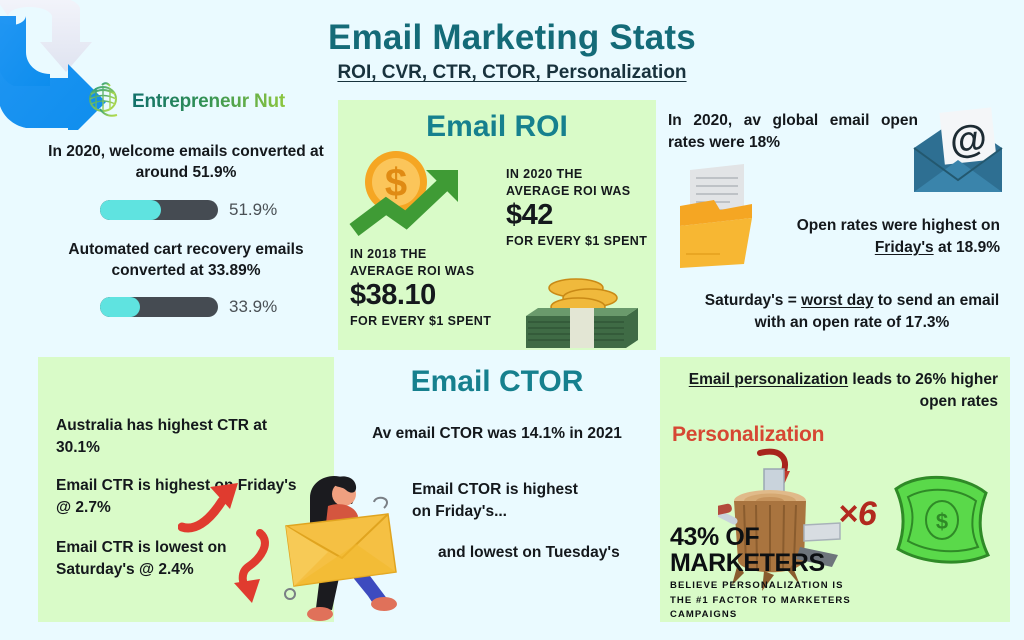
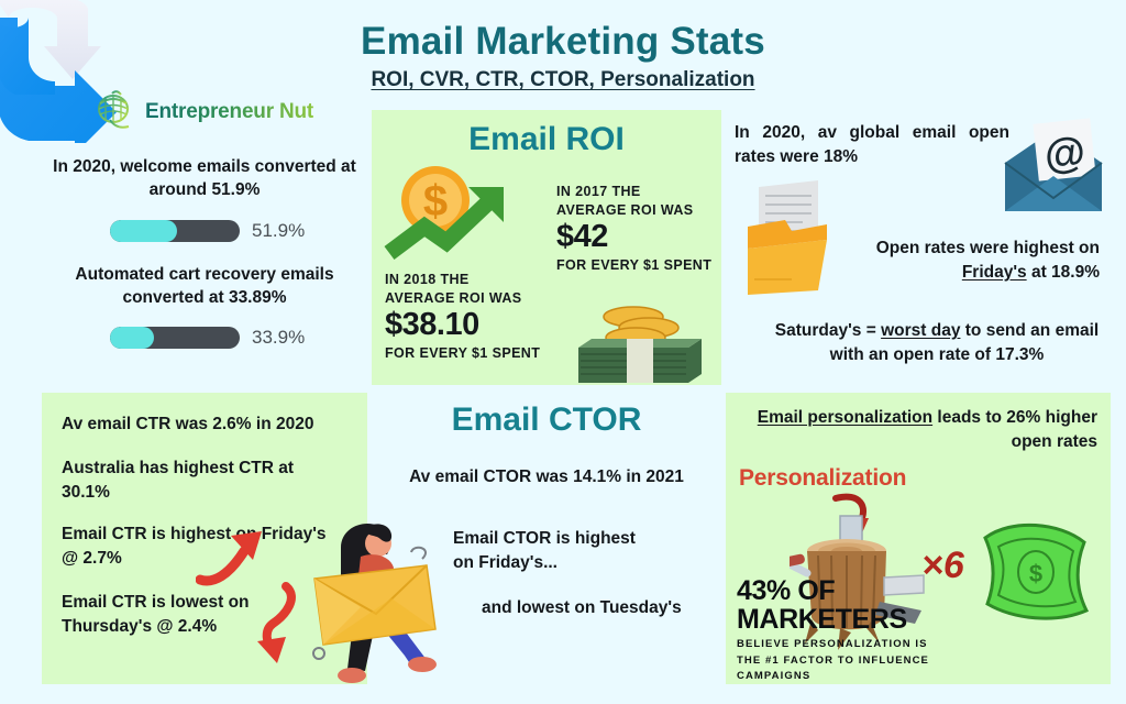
  Email Marketing Stats
  ROI, CVR, CTR, CTOR, Personalization
  Entrepreneur Nut
  In 2020, welcome emails converted at around 51.9%
  51.9%
  Automated cart recovery emails converted at 33.89%
  33.9%
  Email ROI
  $
  IN 2018 THE
  AVERAGE ROI WAS
  $38.10
  FOR EVERY $1 SPENT
- IN 2020 THE
+ IN 2017 THE
  AVERAGE ROI WAS
  $42
  FOR EVERY $1 SPENT
  In 2020, av global email open rates were 18%
  Open rates were highest on Friday's at 18.9%
  Saturday's = worst day to send an email with an open rate of 17.3%
+ Av email CTR was 2.6% in 2020
  Australia has highest CTR at 30.1%
  Email CTR is highest o Friday's @ 2.7%
- Email CTR is lowest on Saturday's @ 2.4%
+ Email CTR is lowest on Thursday's @ 2.4%
  Email CTOR
  Av email CTOR was 14.1% in 2021
  Email CTOR is highest on Friday's...
  and lowest on Tuesday's
  Email personalization leads to 26% higher open rates
  Personalization
  ×6
  $
  43% OF
  MARKETERS
  BELIEVE PERSONALIZATION IS
- THE #1 FACTOR TO MARKETERS
+ THE #1 FACTOR TO INFLUENCE
  CAMPAIGNS
